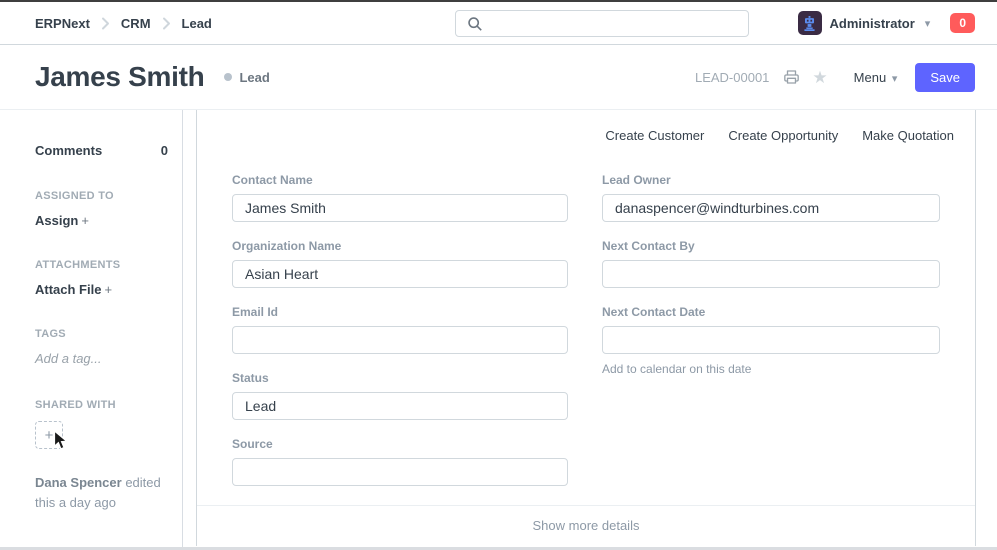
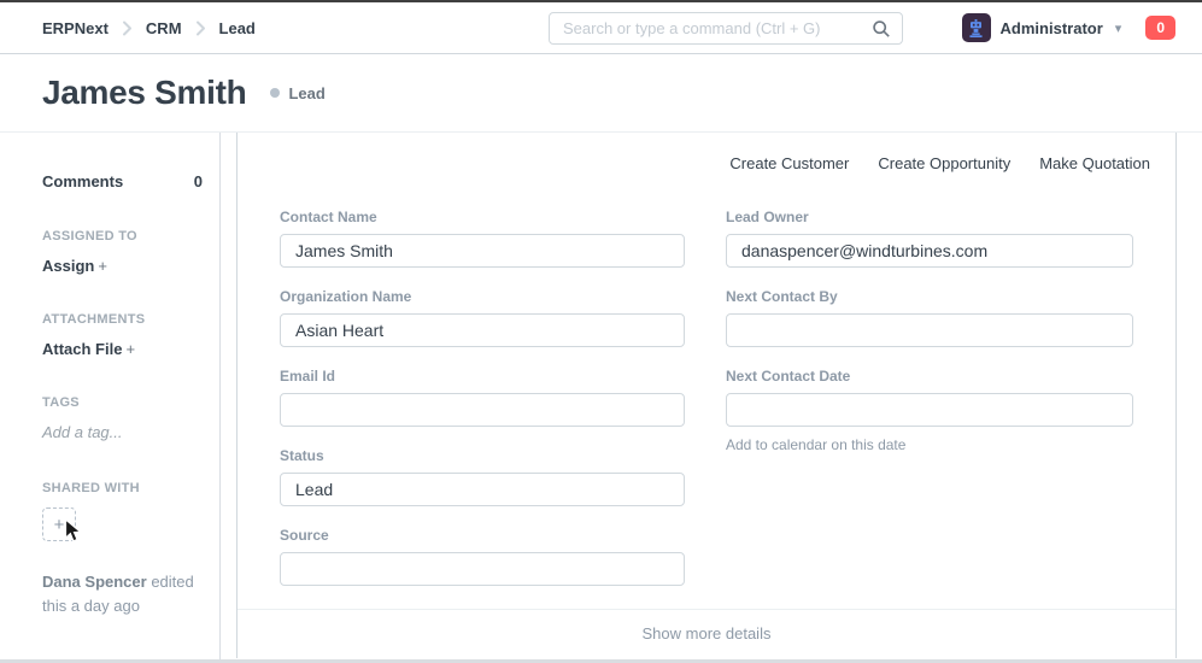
  ERPNext
  CRM
  Lead
+ Search or type a command (Ctrl + G)
  Administrator
  ▾
  0
  James Smith
  Lead
- LEAD-00001
- ★
- Menu ▾
- Save
  Comments
  0
  ASSIGNED TO
  Assign +
  ATTACHMENTS
  Attach File +
  TAGS
  Add a tag...
  SHARED WITH
  +
  Dana Spencer edited this a day ago
  Create Customer
  Create Opportunity
  Make Quotation
  Contact Name
  James Smith
  Organization Name
  Asian Heart
  Email Id
  Status
  Lead
  Source
  Lead Owner
  danaspencer@windturbines.com
  Next Contact By
  Next Contact Date
  Add to calendar on this date
  Show more details
